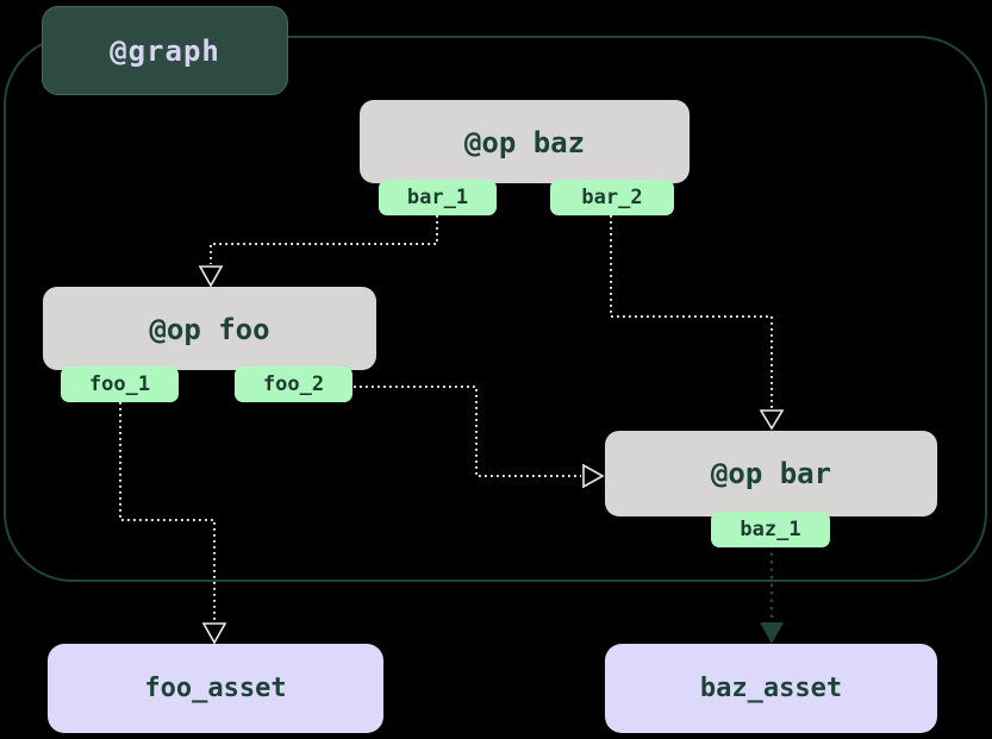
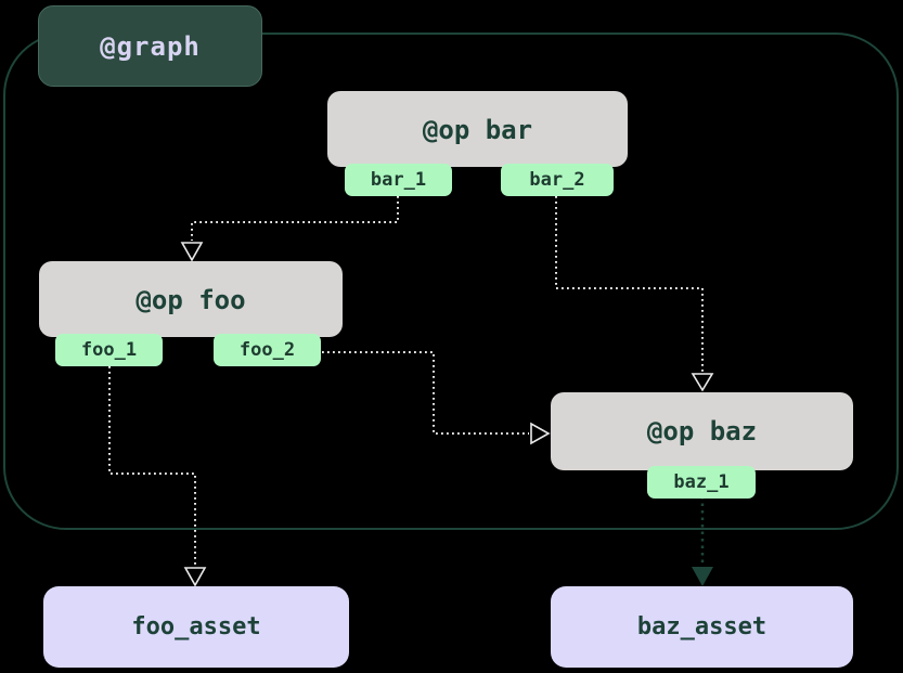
  @graph
- @op baz
+ @op bar
  @op foo
- @op bar
+ @op baz
  bar_1
  bar_2
  foo_1
  foo_2
  baz_1
  foo_asset
  baz_asset
